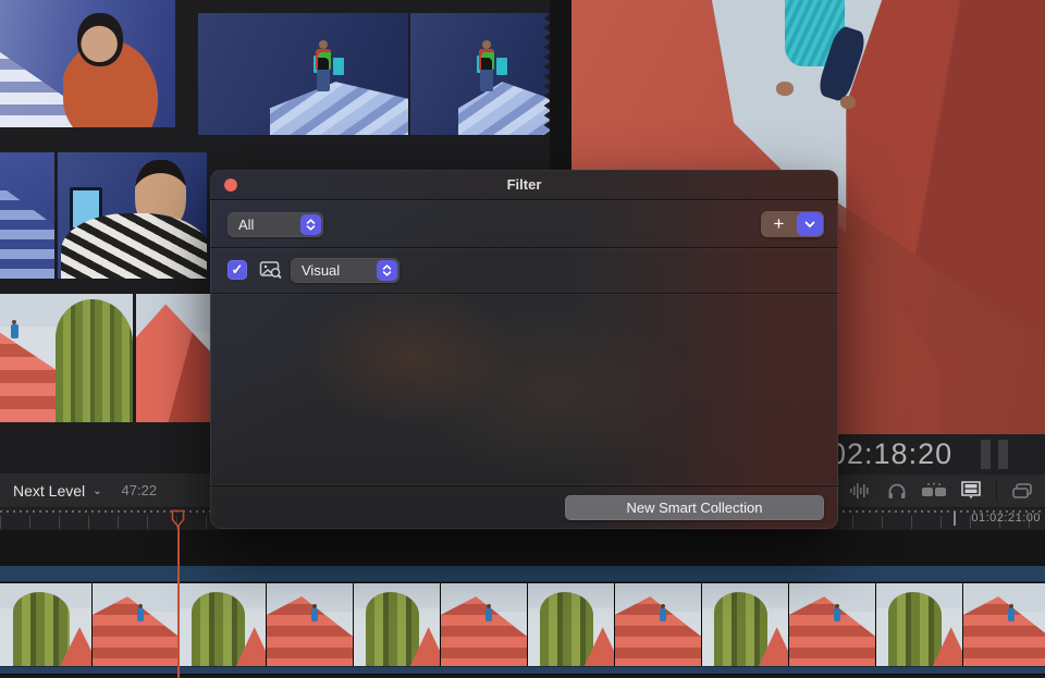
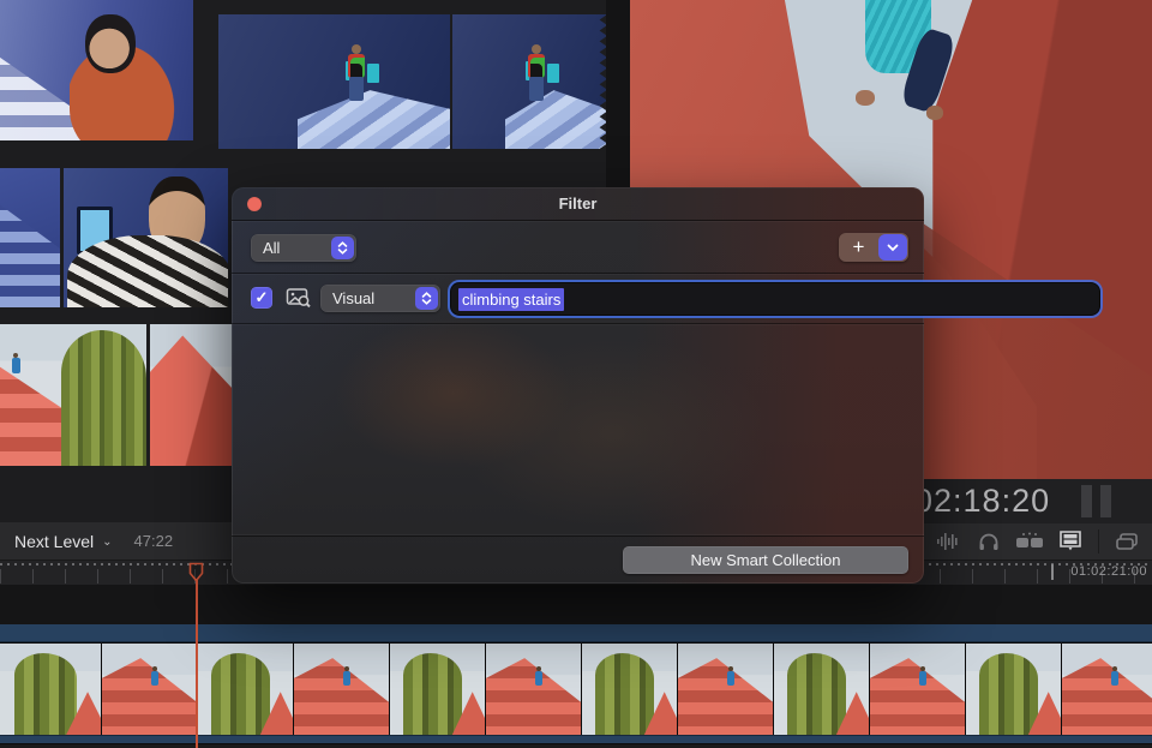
  02:18:20
  Next Level
  ⌄
  47:22
  01:02:21:00
  Filter
  All
  +
  ✓
  Visual
+ climbing stairs
  New Smart Collection
